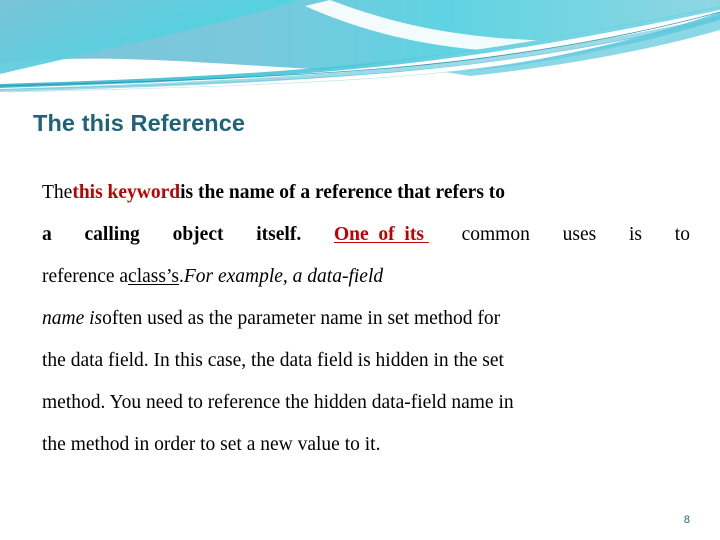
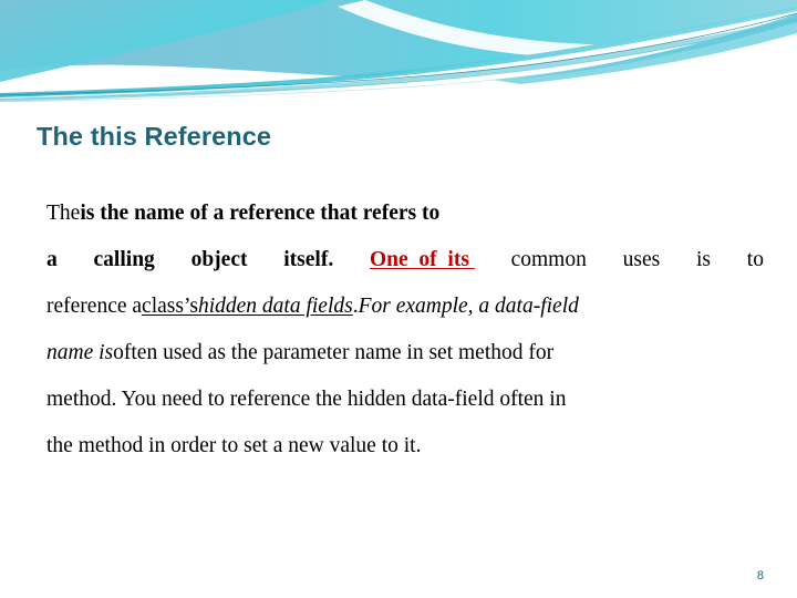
  The this Reference
  The
- this keyword
  is the name of a reference that refers to
  a
  calling
  object
  itself.
  One of its
  common
  uses
  is
  to
  reference a
  class’s
+ hidden data fields
  .
  For example, a data-field
  name is
  often used as the parameter name in set method for
- the data field. In this case, the data field is hidden in the set
- method. You need to reference the hidden data-field name in
+ method. You need to reference the hidden data-field often in
  the method in order to set a new value to it.
  8
